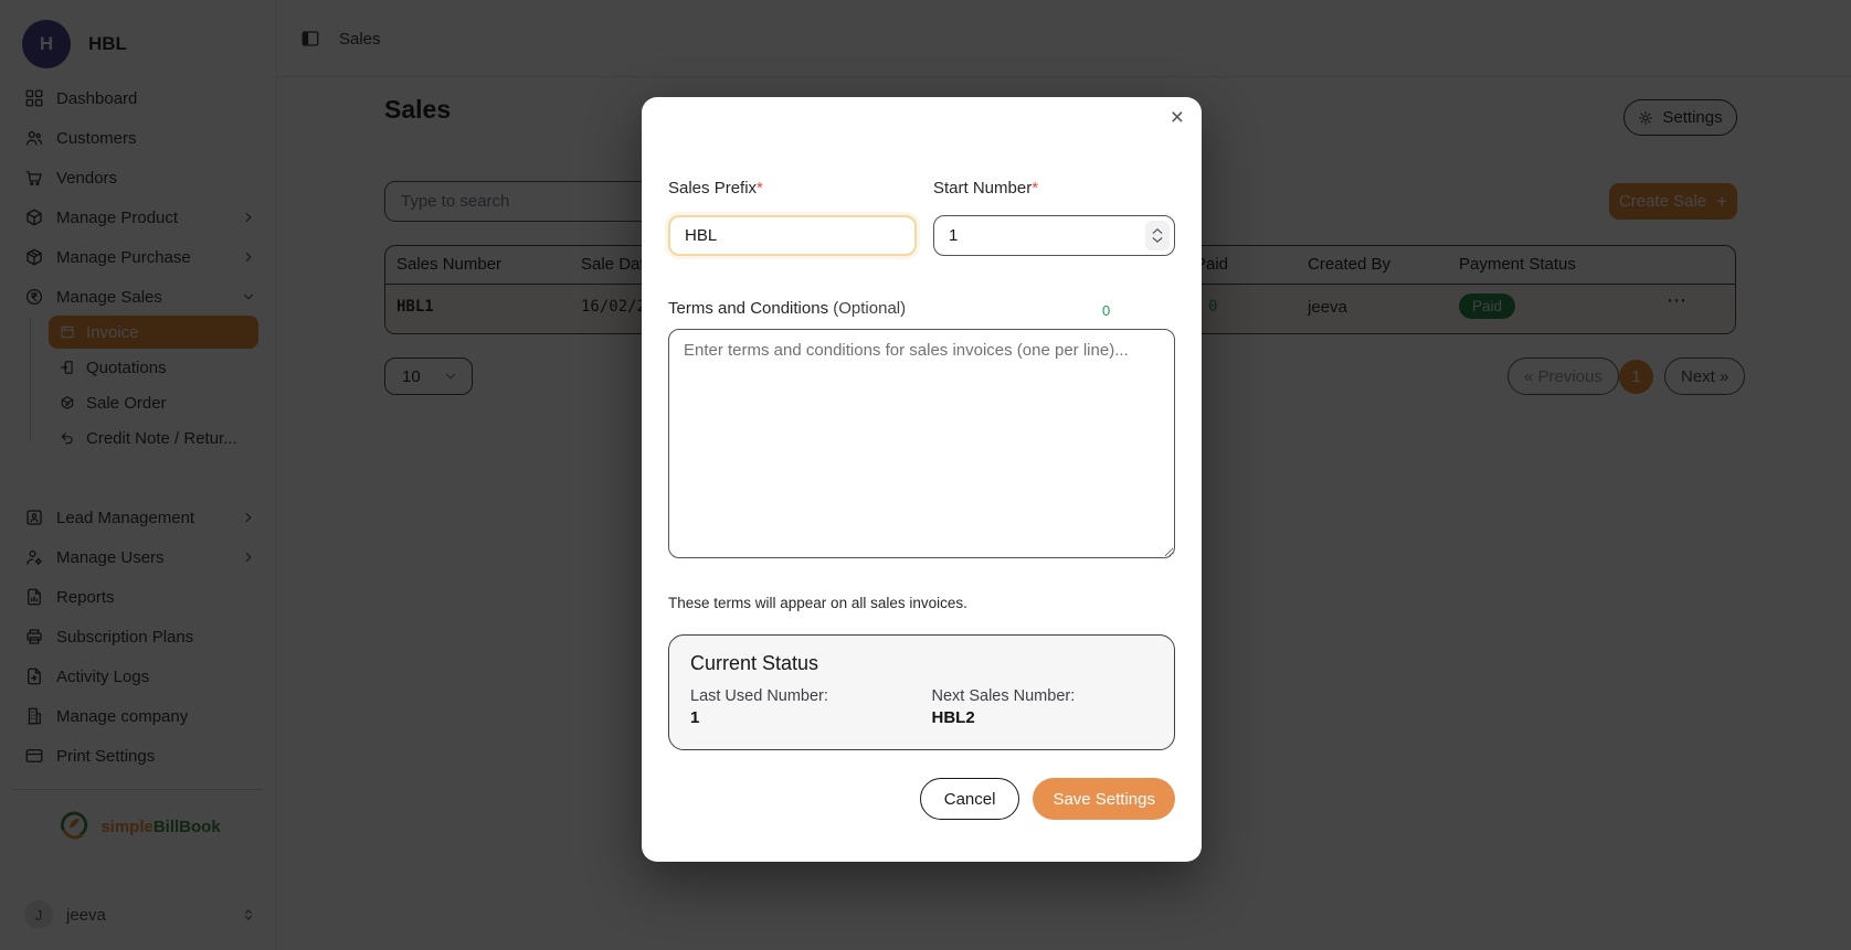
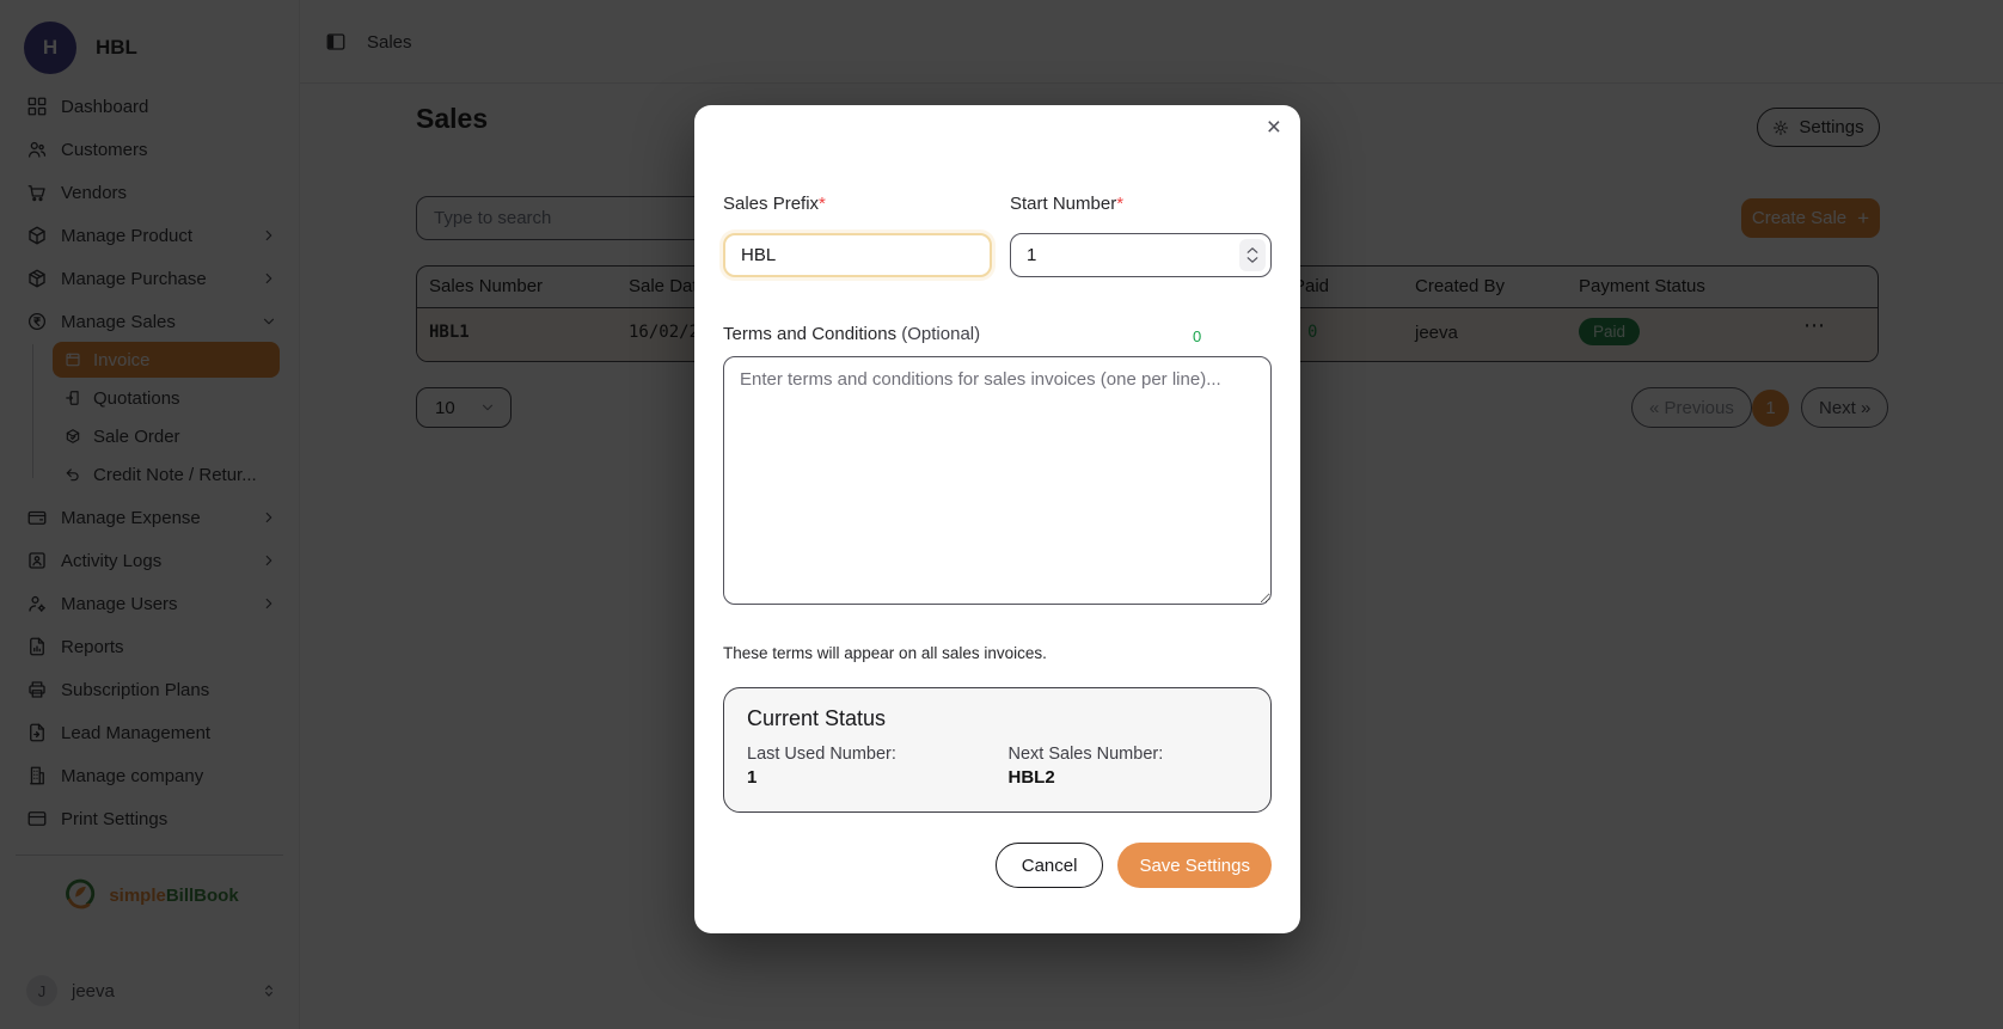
  H
  HBL
  Dashboard
  Customers
  Vendors
  Manage Product
  Manage Purchase
  Manage Sales
  Invoice
  Quotations
  Sale Order
  Credit Note / Retur...
+ Manage Expense
- Lead Management
+ Activity Logs
  Manage Users
  Reports
  Subscription Plans
- Activity Logs
+ Lead Management
  Manage company
  Print Settings
  simpleBillBook
  J
  jeeva
  Sales
  Sales
  Settings
  Type to search
  Create Sale
  +
  Sales Number
  Sale Da
  aid
  Created By
  Payment Status
  HBL1
  16/02/
  0
  jeeva
  Paid
  ⋯
  10
  « Previous
  1
  Next »
  ×
  Sales Prefix*
  Start Number*
  HBL
  1
  Terms and Conditions (Optional)
  0
  Enter terms and conditions for sales invoices (one per line)...
  These terms will appear on all sales invoices.
  Current Status
  Last Used Number:
  Next Sales Number:
  1
  HBL2
  Cancel
  Save Settings
